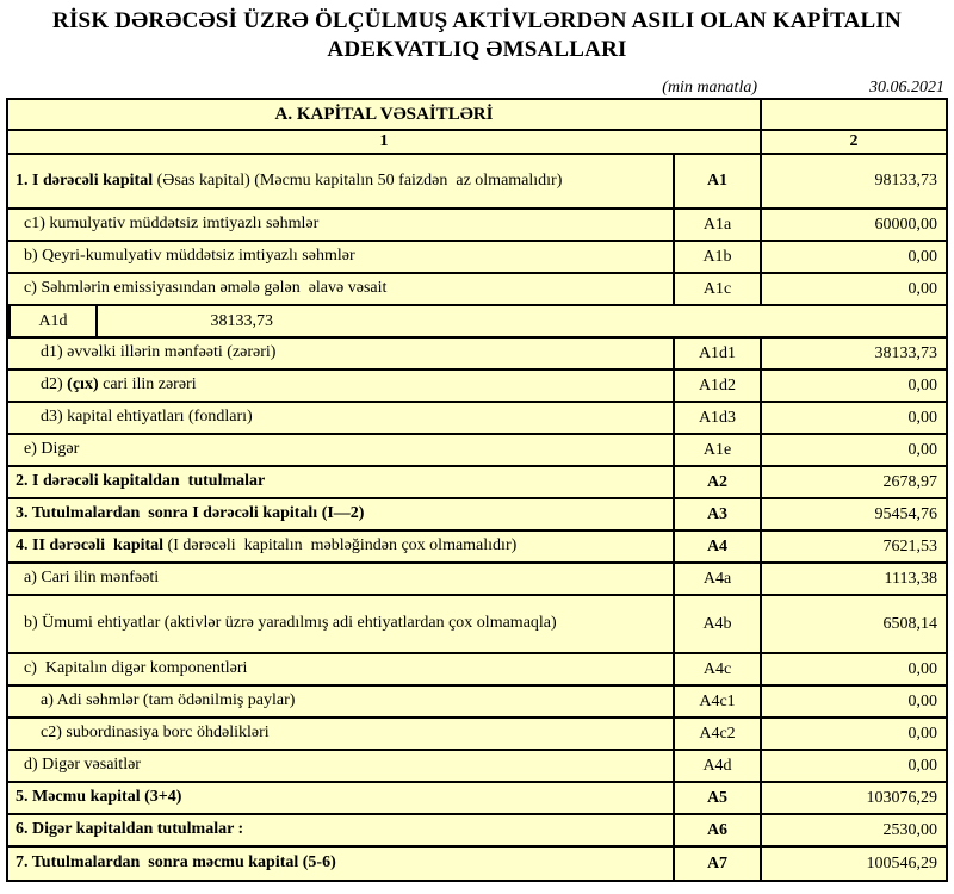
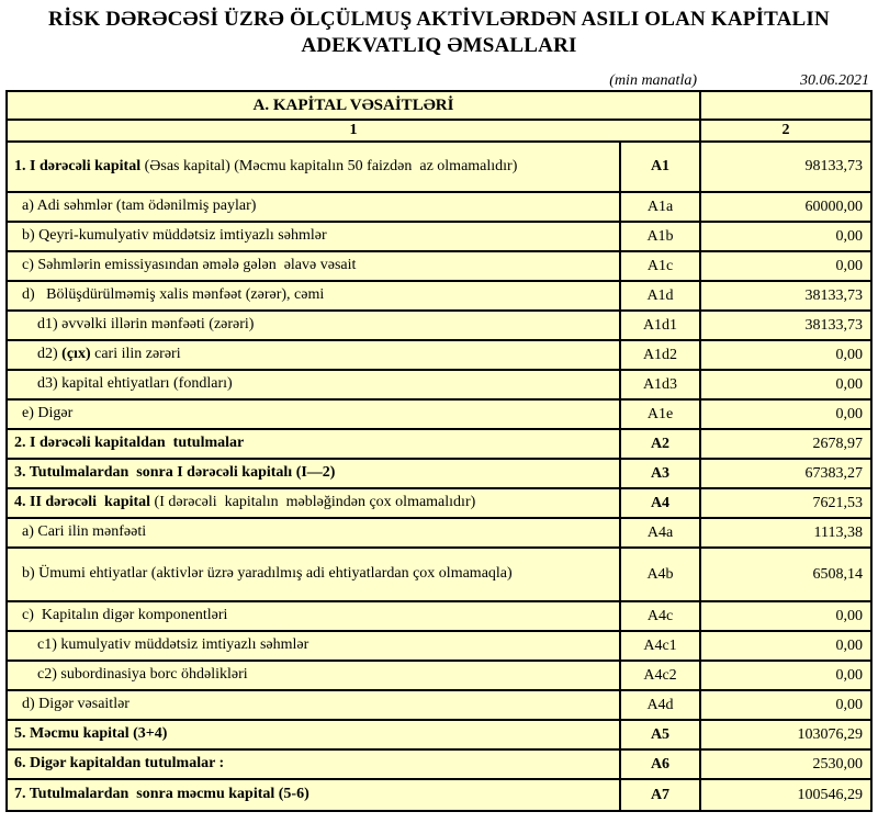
  RİSK DƏRƏCƏSİ ÜZRƏ ÖLÇÜLMUŞ AKTİVLƏRDƏN ASILI OLAN KAPİTALIN
  ADEKVATLIQ ƏMSALLARI
  (min manatla)
  30.06.2021
  A. KAPİTAL VƏSAİTLƏRİ
  1
  2
  1. I dərəcəli kapital (Əsas kapital) (Məcmu kapitalın 50 faizdən az olmamalıdır)
  A1
  98133,73
- c1) kumulyativ müddətsiz imtiyazlı səhmlər
+ a) Adi səhmlər (tam ödənilmiş paylar)
  A1a
  60000,00
  b) Qeyri-kumulyativ müddətsiz imtiyazlı səhmlər
  A1b
  0,00
  c) Səhmlərin emissiyasından əmələ gələn əlavə vəsait
  A1c
  0,00
+ d) Bölüşdürülməmiş xalis mənfəət (zərər), cəmi
  A1d
  38133,73
  d1) əvvəlki illərin mənfəəti (zərəri)
  A1d1
  38133,73
  d2) (çıx) cari ilin zərəri
  A1d2
  0,00
  d3) kapital ehtiyatları (fondları)
  A1d3
  0,00
  e) Digər
  A1e
  0,00
  2. I dərəcəli kapitaldan tutulmalar
  A2
  2678,97
  3. Tutulmalardan sonra I dərəcəli kapitalı (I—2)
  A3
- 95454,76
+ 67383,27
  4. II dərəcəli kapital (I dərəcəli kapitalın məbləğindən çox olmamalıdır)
  A4
  7621,53
  a) Cari ilin mənfəəti
  A4a
  1113,38
  b) Ümumi ehtiyatlar (aktivlər üzrə yaradılmış adi ehtiyatlardan çox olmamaqla)
  A4b
  6508,14
  c) Kapitalın digər komponentləri
  A4c
  0,00
- a) Adi səhmlər (tam ödənilmiş paylar)
+ c1) kumulyativ müddətsiz imtiyazlı səhmlər
  A4c1
  0,00
  c2) subordinasiya borc öhdəlikləri
  A4c2
  0,00
  d) Digər vəsaitlər
  A4d
  0,00
  5. Məcmu kapital (3+4)
  A5
  103076,29
  6. Digər kapitaldan tutulmalar :
  A6
  2530,00
  7. Tutulmalardan sonra məcmu kapital (5-6)
  A7
  100546,29
